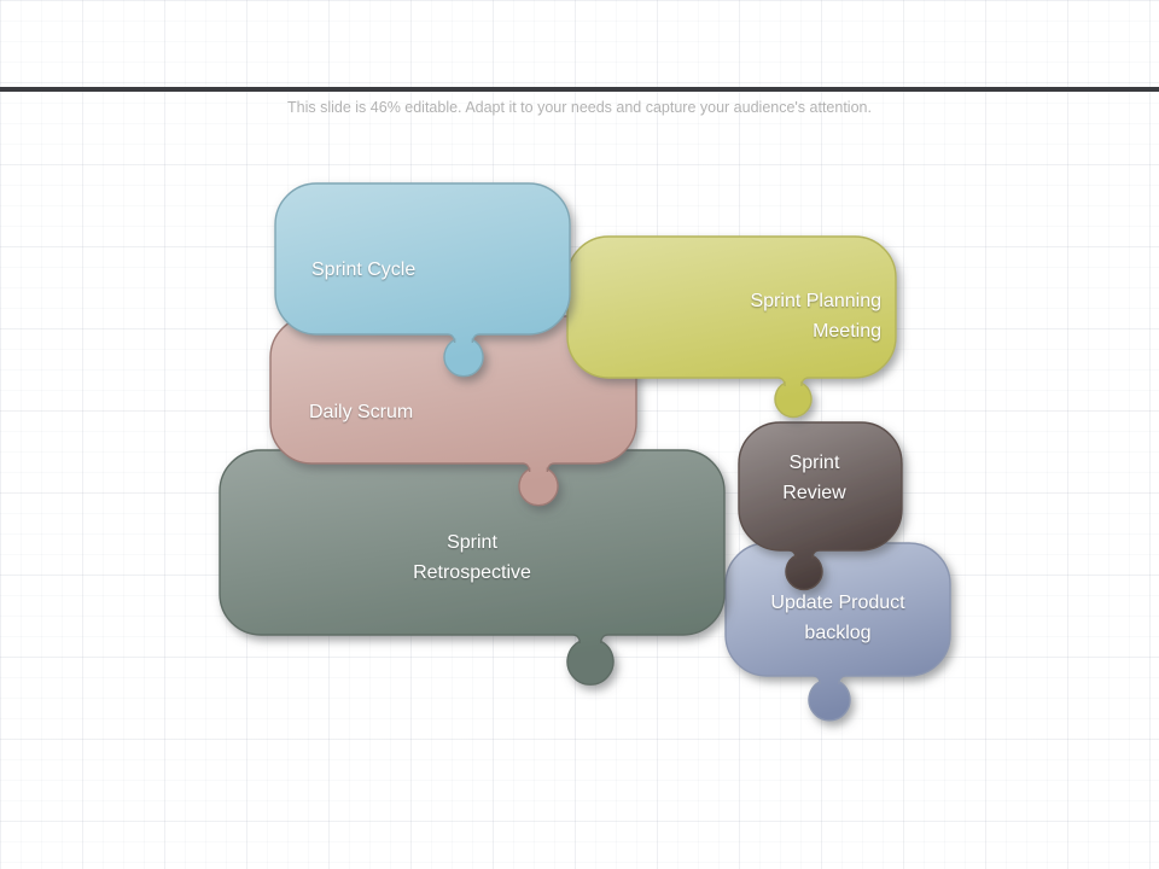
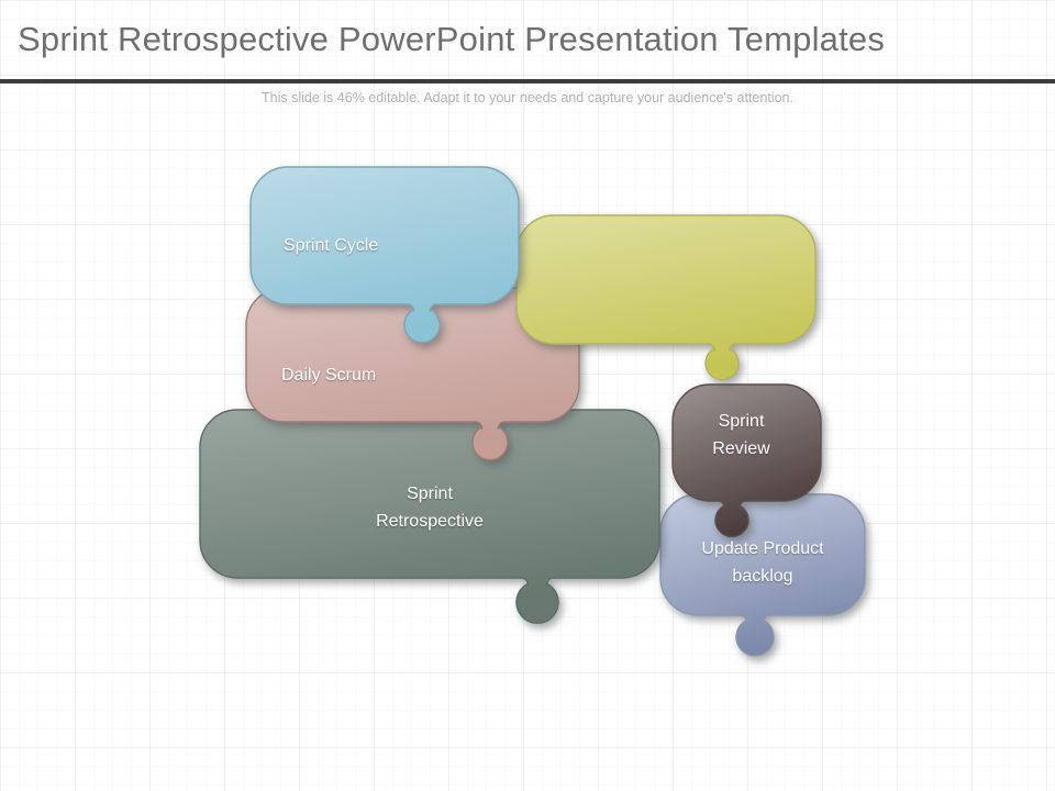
+ Sprint Retrospective PowerPoint Presentation Templates
  This slide is 46% editable. Adapt it to your needs and capture your audience's attention.
  Sprint Cycle
- Sprint Planning
- Meeting
  Daily Scrum
  Sprint
  Review
  Sprint
  Retrospective
  Update Product
  backlog
